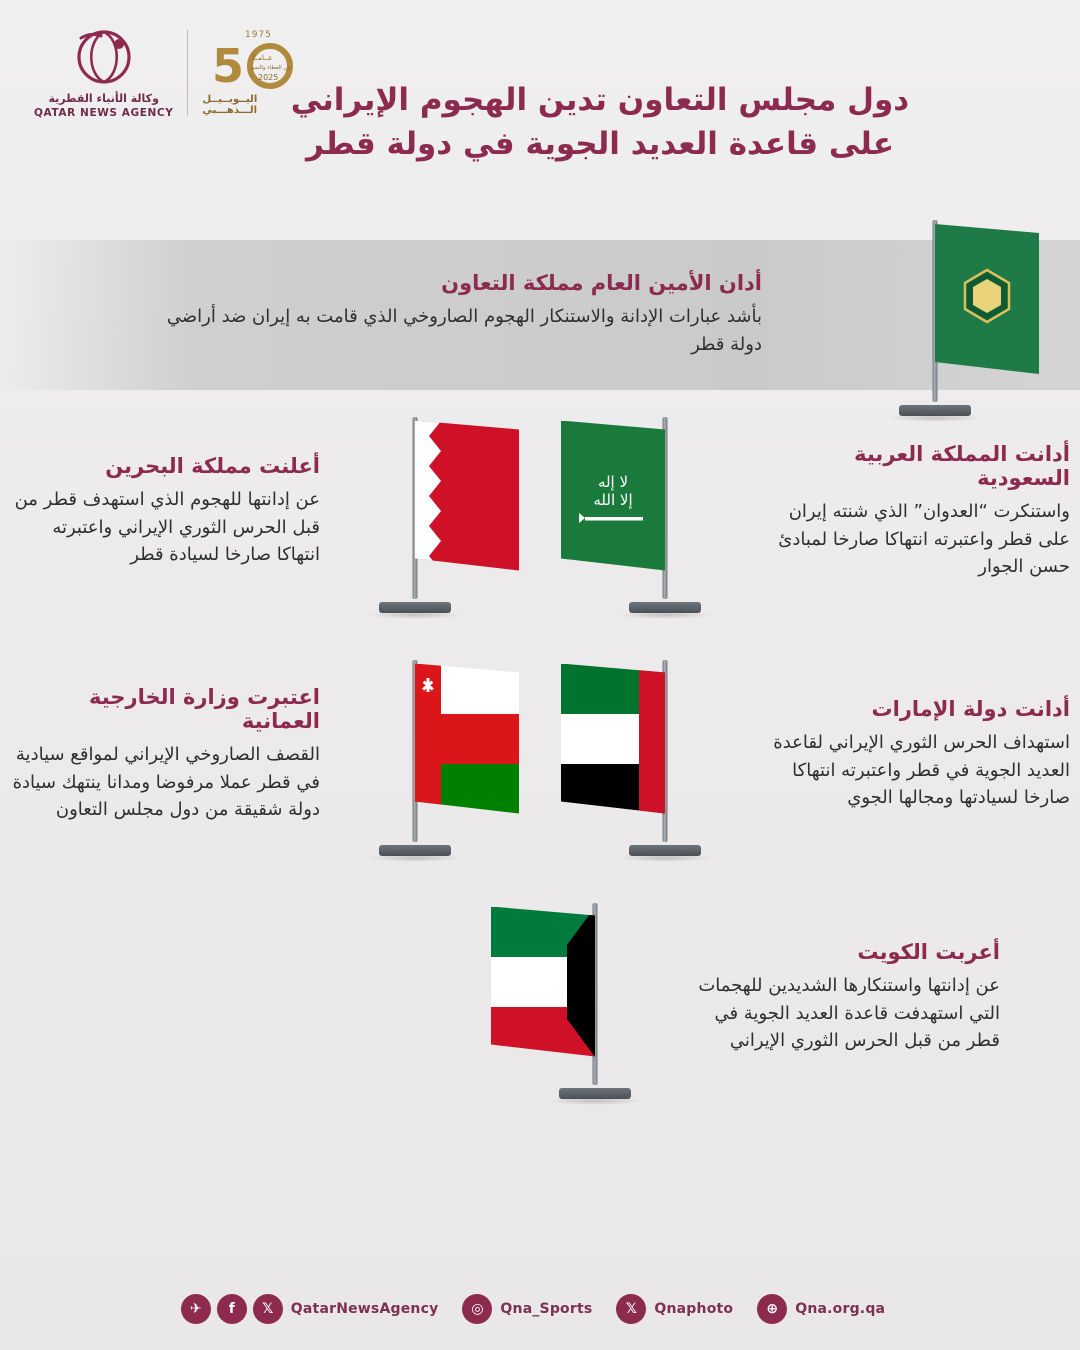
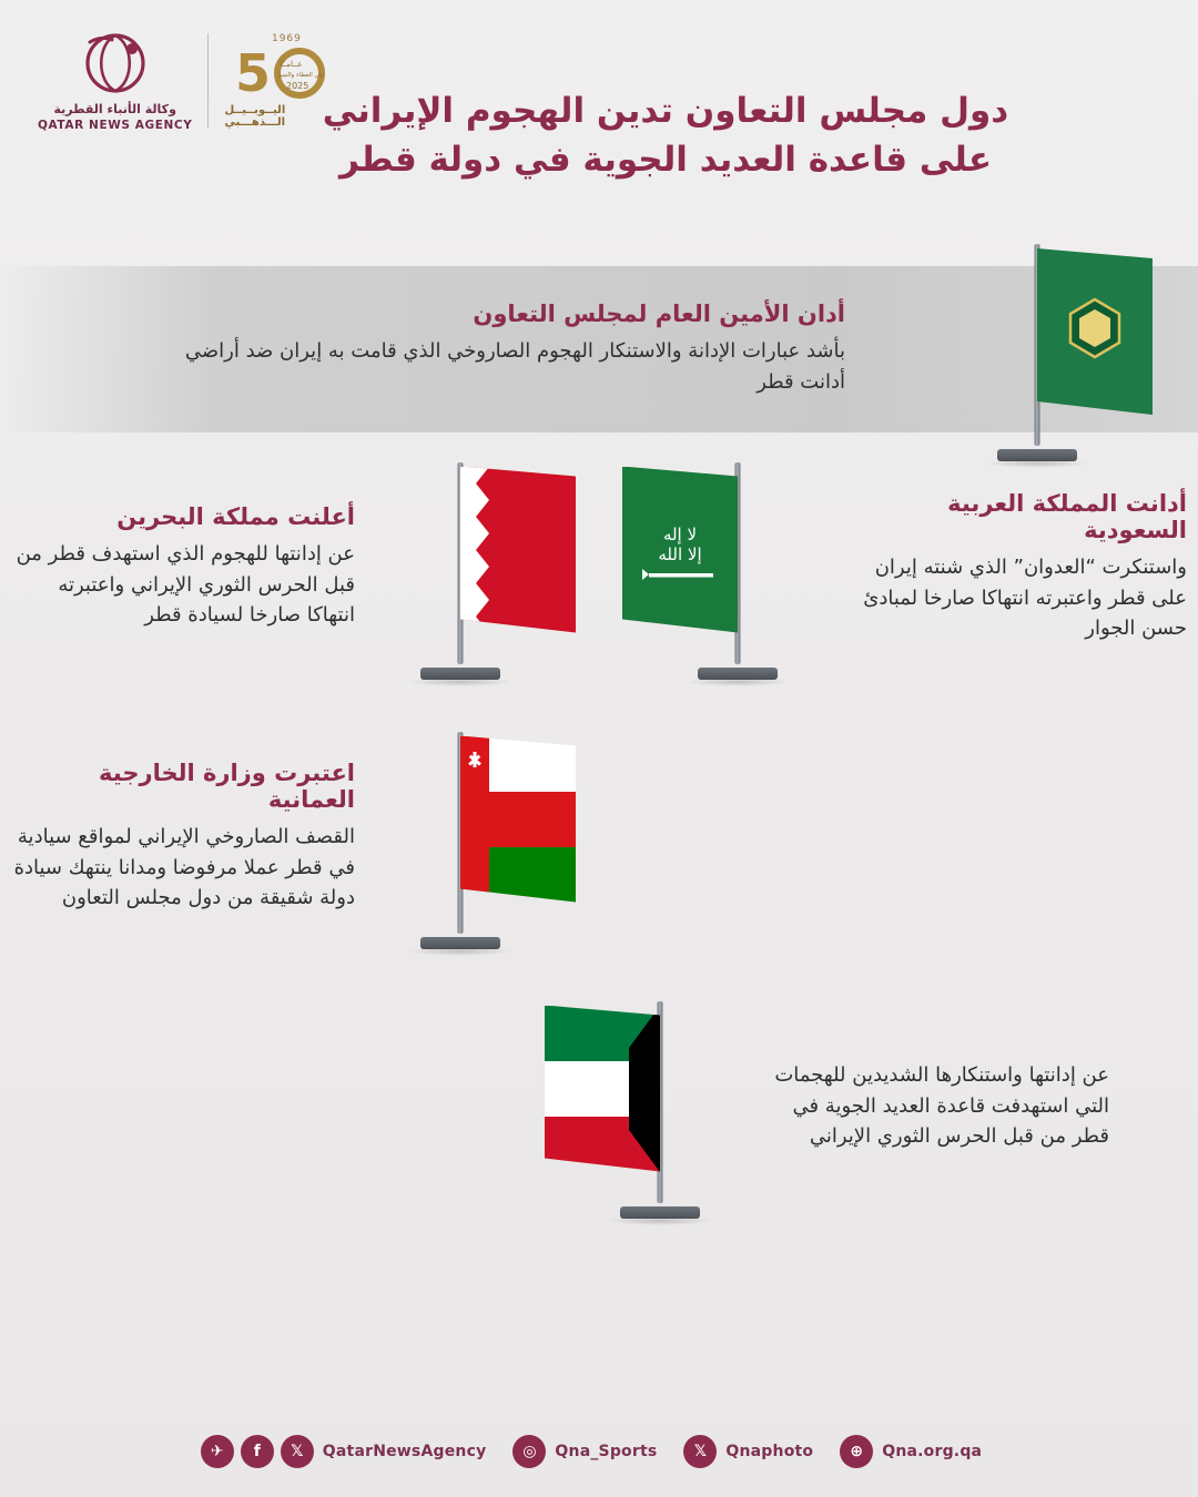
  وكالة الأنباء القطرية
  QATAR NEWS AGENCY
- 1975
+ 1969
  5
  عــامــًا
  2025
  اليــوبــيــل الـــذهـــبي
  دول مجلس التعاون تدين الهجوم الإيراني على قاعدة العديد الجوية في دولة قطر
- أدان الأمين العام مملكة التعاون
+ أدان الأمين العام لمجلس التعاون
- بأشد عبارات الإدانة والاستنكار الهجوم الصاروخي الذي قامت به إيران ضد أراضي دولة قطر
+ بأشد عبارات الإدانة والاستنكار الهجوم الصاروخي الذي قامت به إيران ضد أراضي أدانت قطر
  أدانت المملكة العربية السعودية
  واستنكرت “العدوان” الذي شنته إيران على قطر واعتبرته انتهاكا صارخا لمبادئ حسن الجوار
  لا إله
  إلا الله
  أعلنت مملكة البحرين
  عن إدانتها للهجوم الذي استهدف قطر من قبل الحرس الثوري الإيراني واعتبرته انتهاكا صارخا لسيادة قطر
- أدانت دولة الإمارات
- استهداف الحرس الثوري الإيراني لقاعدة العديد الجوية في قطر واعتبرته انتهاكا صارخا لسيادتها ومجالها الجوي
  اعتبرت وزارة الخارجية العمانية
  القصف الصاروخي الإيراني لمواقع سيادية في قطر عملا مرفوضا ومدانا ينتهك سيادة دولة شقيقة من دول مجلس التعاون
- أعربت الكويت
  عن إدانتها واستنكارها الشديدين للهجمات التي استهدفت قاعدة العديد الجوية في قطر من قبل الحرس الثوري الإيراني
  ✈
  f
  𝕏
  QatarNewsAgency
  ◎
  Qna_Sports
  𝕏
  Qnaphoto
  ⊕
  Qna.org.qa
